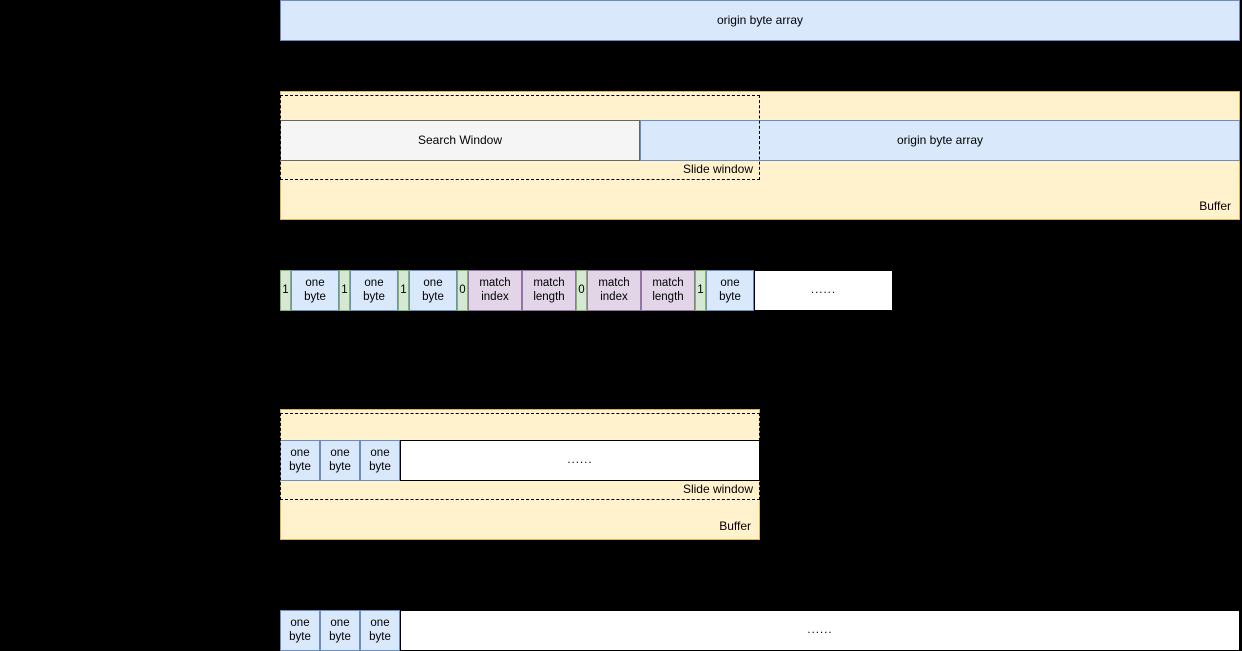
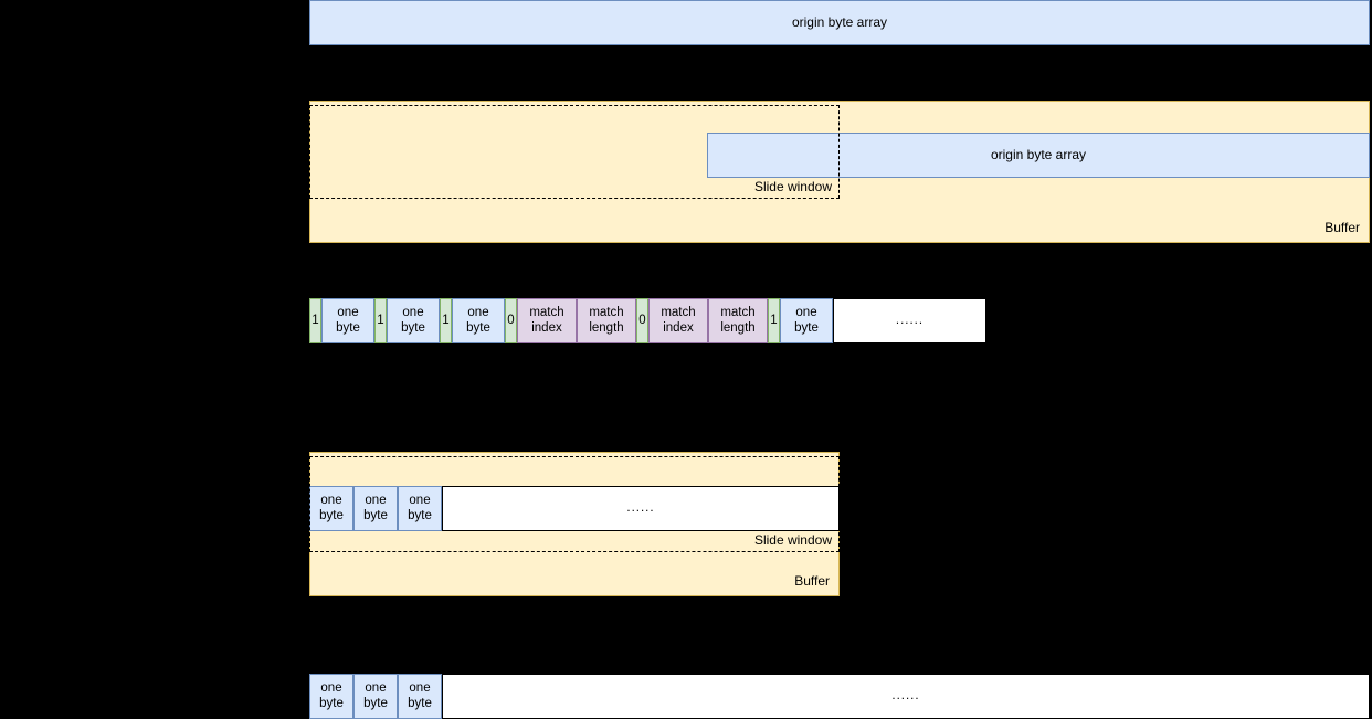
  origin byte array
  Buffer
- Search Window
  origin byte array
  Slide window
  1
  one
  byte
  1
  one
  byte
  1
  one
  byte
  0
  match
  index
  match
  length
  0
  match
  index
  match
  length
  1
  one
  byte
  ......
  Buffer
  one
  byte
  one
  byte
  one
  byte
  ......
  Slide window
  one
  byte
  one
  byte
  one
  byte
  ......
